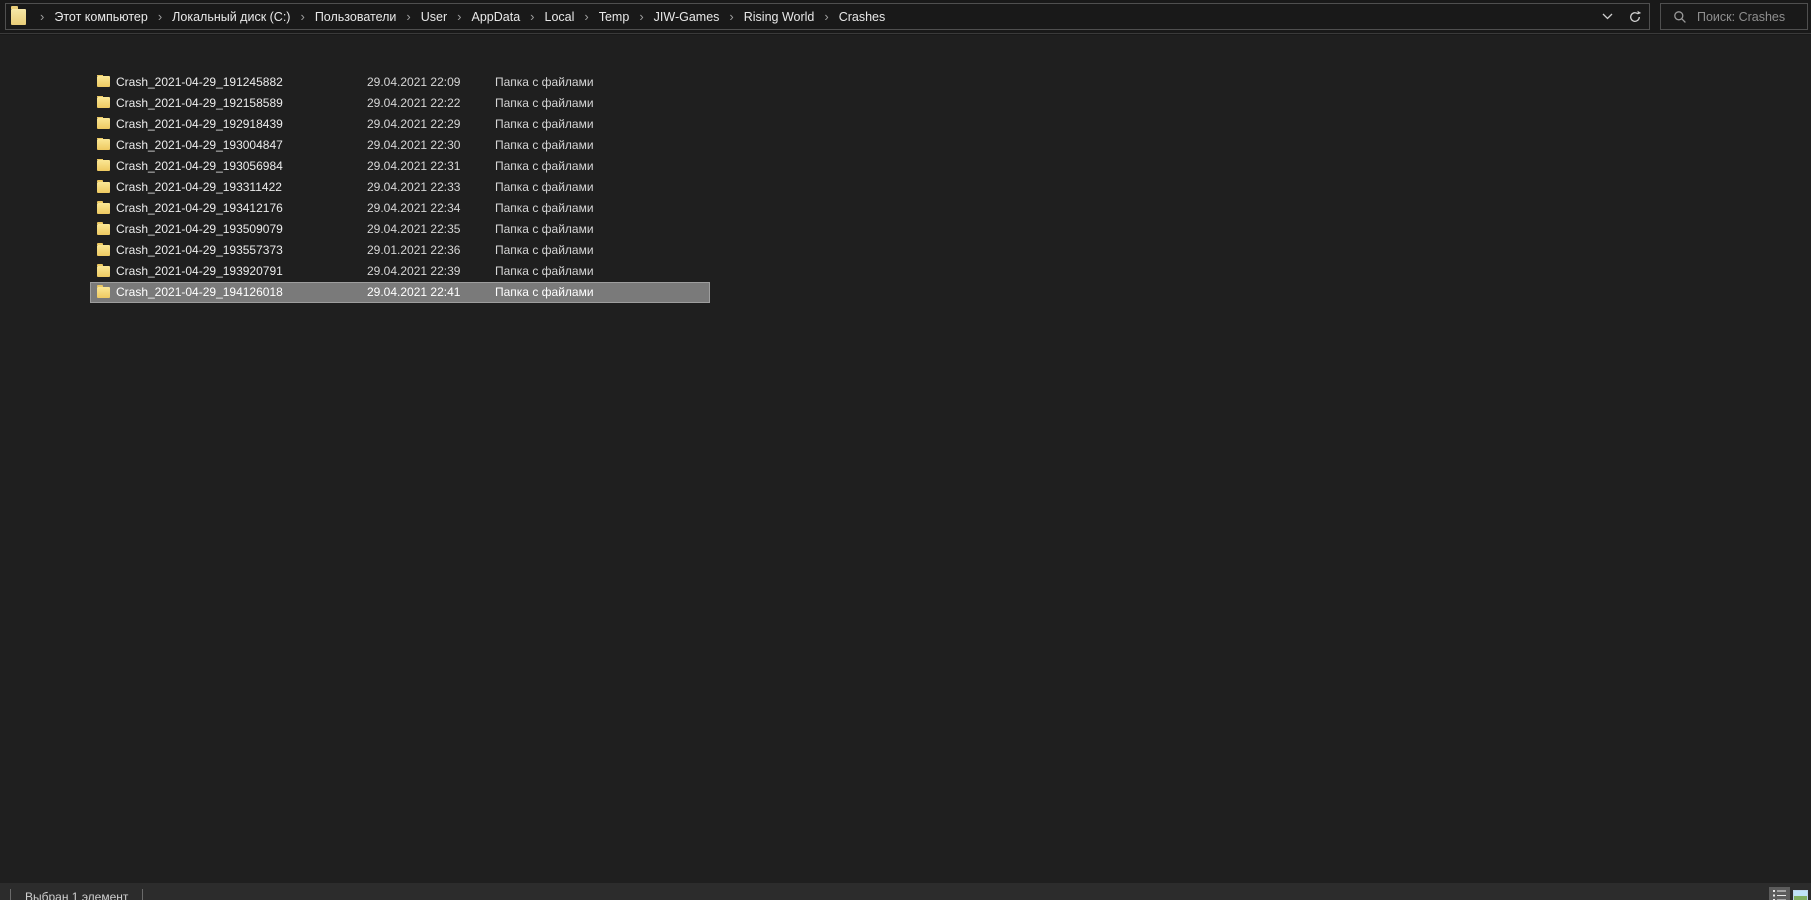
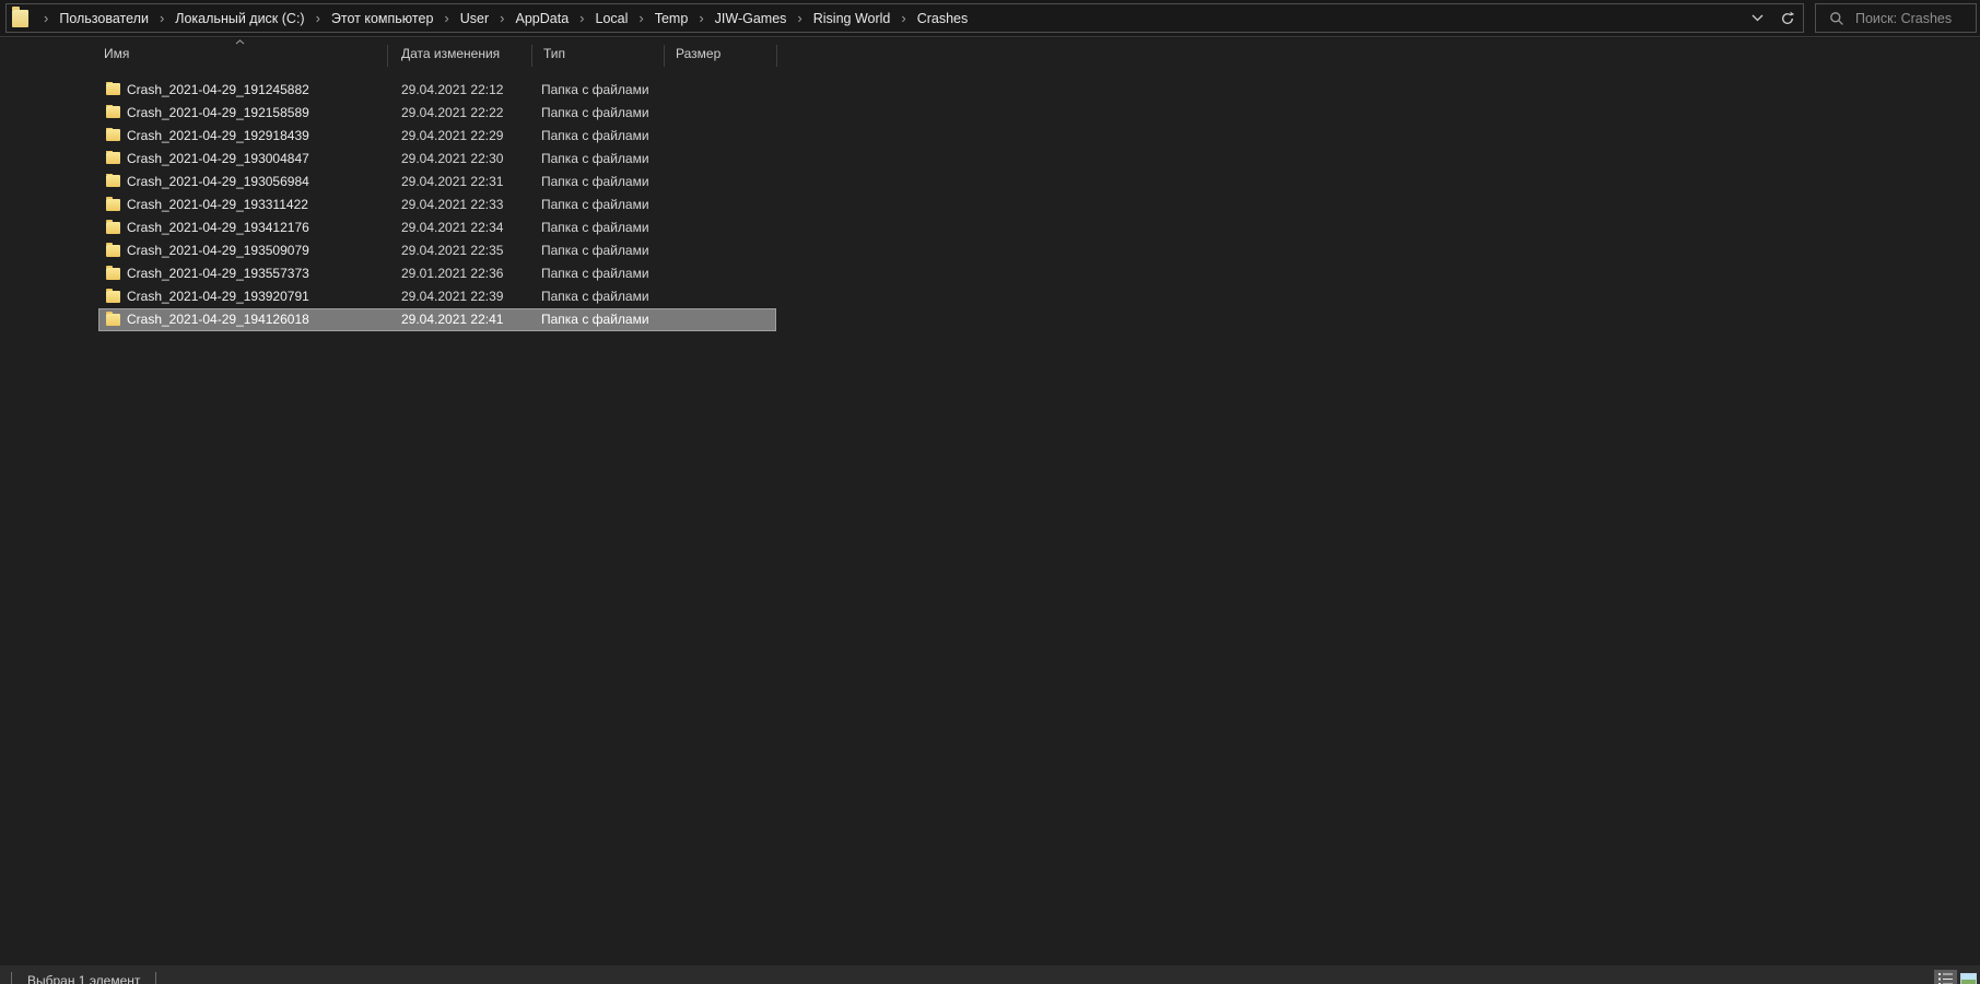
  ›
- Этот компьютер
+ Пользователи
  ›
  Локальный диск (C:)
  ›
- Пользователи
+ Этот компьютер
  ›
  User
  ›
  AppData
  ›
  Local
  ›
  Temp
  ›
  JIW-Games
  ›
  Rising World
  ›
  Crashes
  Поиск: Crashes
+ Имя
+ Дата изменения
+ Тип
+ Размер
  Crash_2021-04-29_191245882
- 29.04.2021 22:09
+ 29.04.2021 22:12
  Папка с файлами
  Crash_2021-04-29_192158589
  29.04.2021 22:22
  Папка с файлами
  Crash_2021-04-29_192918439
  29.04.2021 22:29
  Папка с файлами
  Crash_2021-04-29_193004847
  29.04.2021 22:30
  Папка с файлами
  Crash_2021-04-29_193056984
  29.04.2021 22:31
  Папка с файлами
  Crash_2021-04-29_193311422
  29.04.2021 22:33
  Папка с файлами
  Crash_2021-04-29_193412176
  29.04.2021 22:34
  Папка с файлами
  Crash_2021-04-29_193509079
  29.04.2021 22:35
  Папка с файлами
  Crash_2021-04-29_193557373
  29.01.2021 22:36
  Папка с файлами
  Crash_2021-04-29_193920791
  29.04.2021 22:39
  Папка с файлами
  Crash_2021-04-29_194126018
  29.04.2021 22:41
  Папка с файлами
  Выбран 1 элемент
